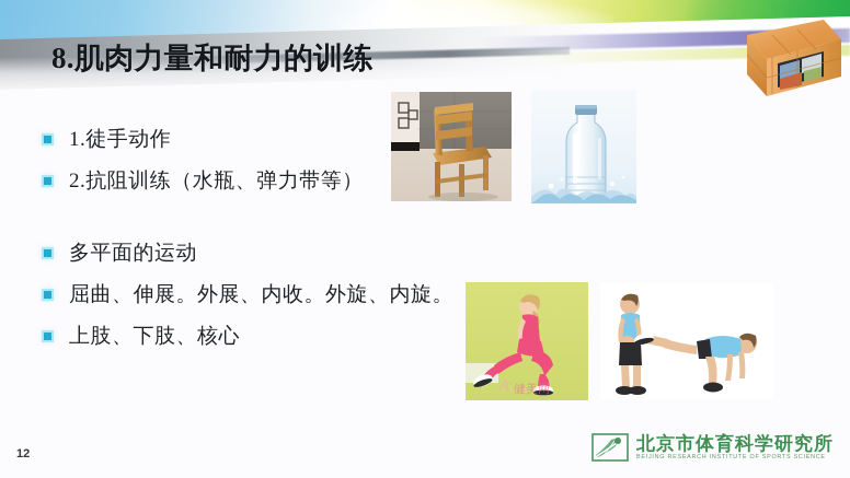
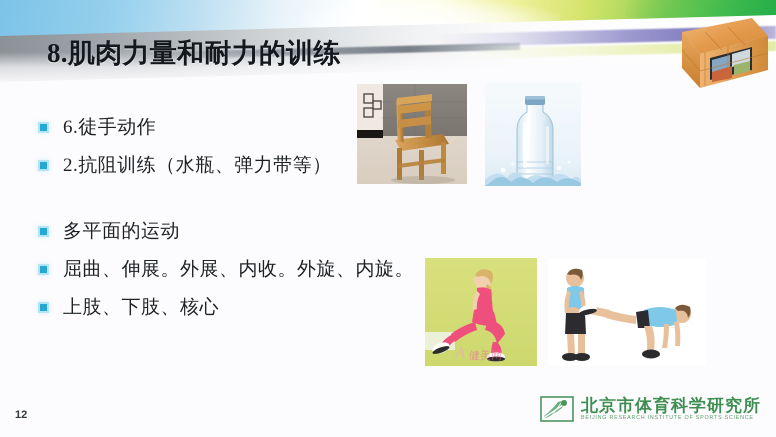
  8.肌肉力量和耐力的训练
- 1.徒手动作
+ 6.徒手动作
  2.抗阻训练（水瓶、弹力带等）
  多平面的运动
  屈曲、伸展。外展、内收。外旋、内旋。
  上肢、下肢、核心
  A
  健美网
  12
  北京市体育科学研究所
